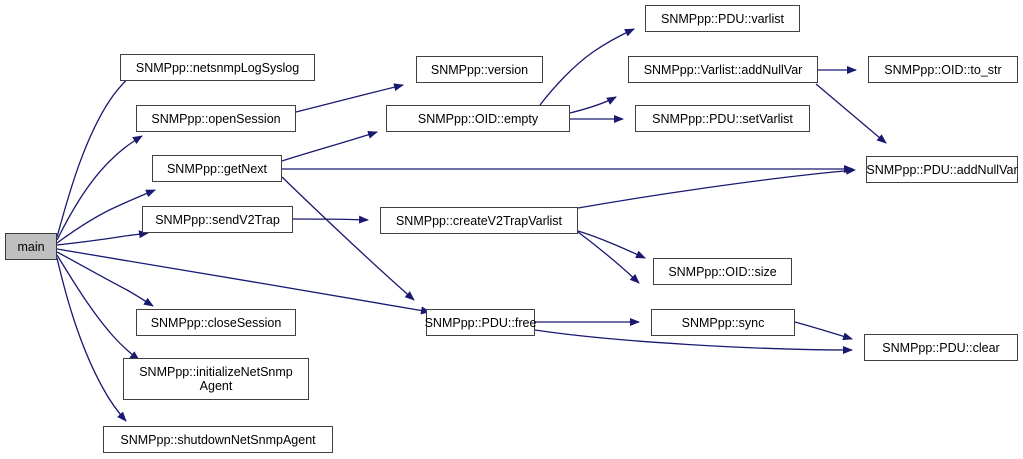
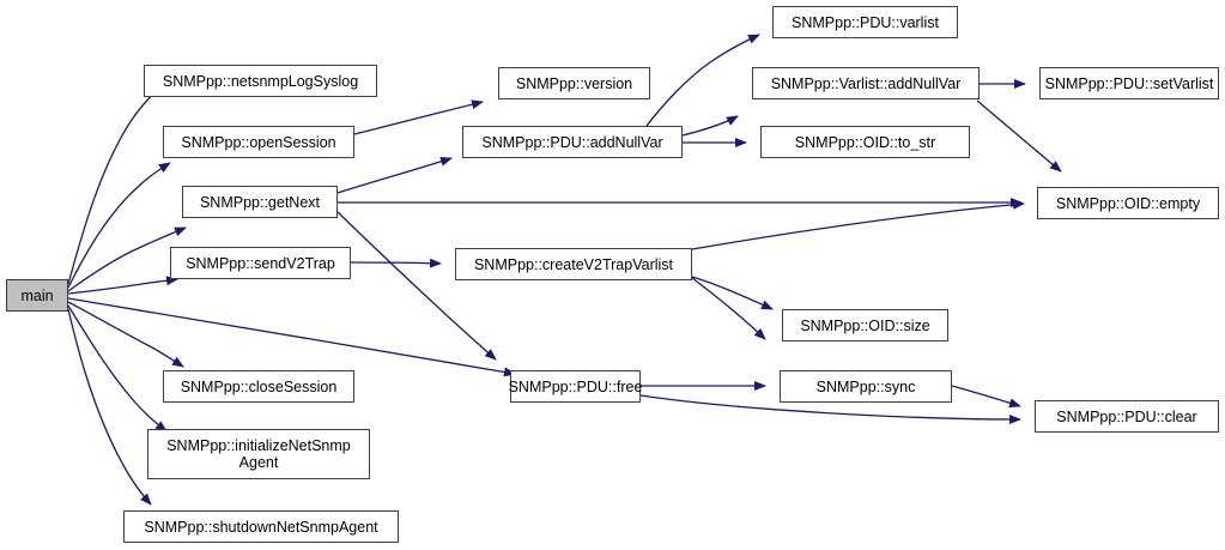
  main
  SNMPpp::netsnmpLogSyslog
  SNMPpp::openSession
  SNMPpp::getNext
  SNMPpp::sendV2Trap
  SNMPpp::closeSession
  SNMPpp::initializeNetSnmp
  Agent
  SNMPpp::shutdownNetSnmpAgent
  SNMPpp::version
- SNMPpp::OID::empty
+ SNMPpp::PDU::addNullVar
  SNMPpp::createV2TrapVarlist
  SNMPpp::PDU::free
  SNMPpp::PDU::varlist
  SNMPpp::Varlist::addNullVar
- SNMPpp::PDU::setVarlist
+ SNMPpp::OID::to_str
  SNMPpp::OID::size
  SNMPpp::sync
- SNMPpp::OID::to_str
+ SNMPpp::PDU::setVarlist
- SNMPpp::PDU::addNullVar
+ SNMPpp::OID::empty
  SNMPpp::PDU::clear
